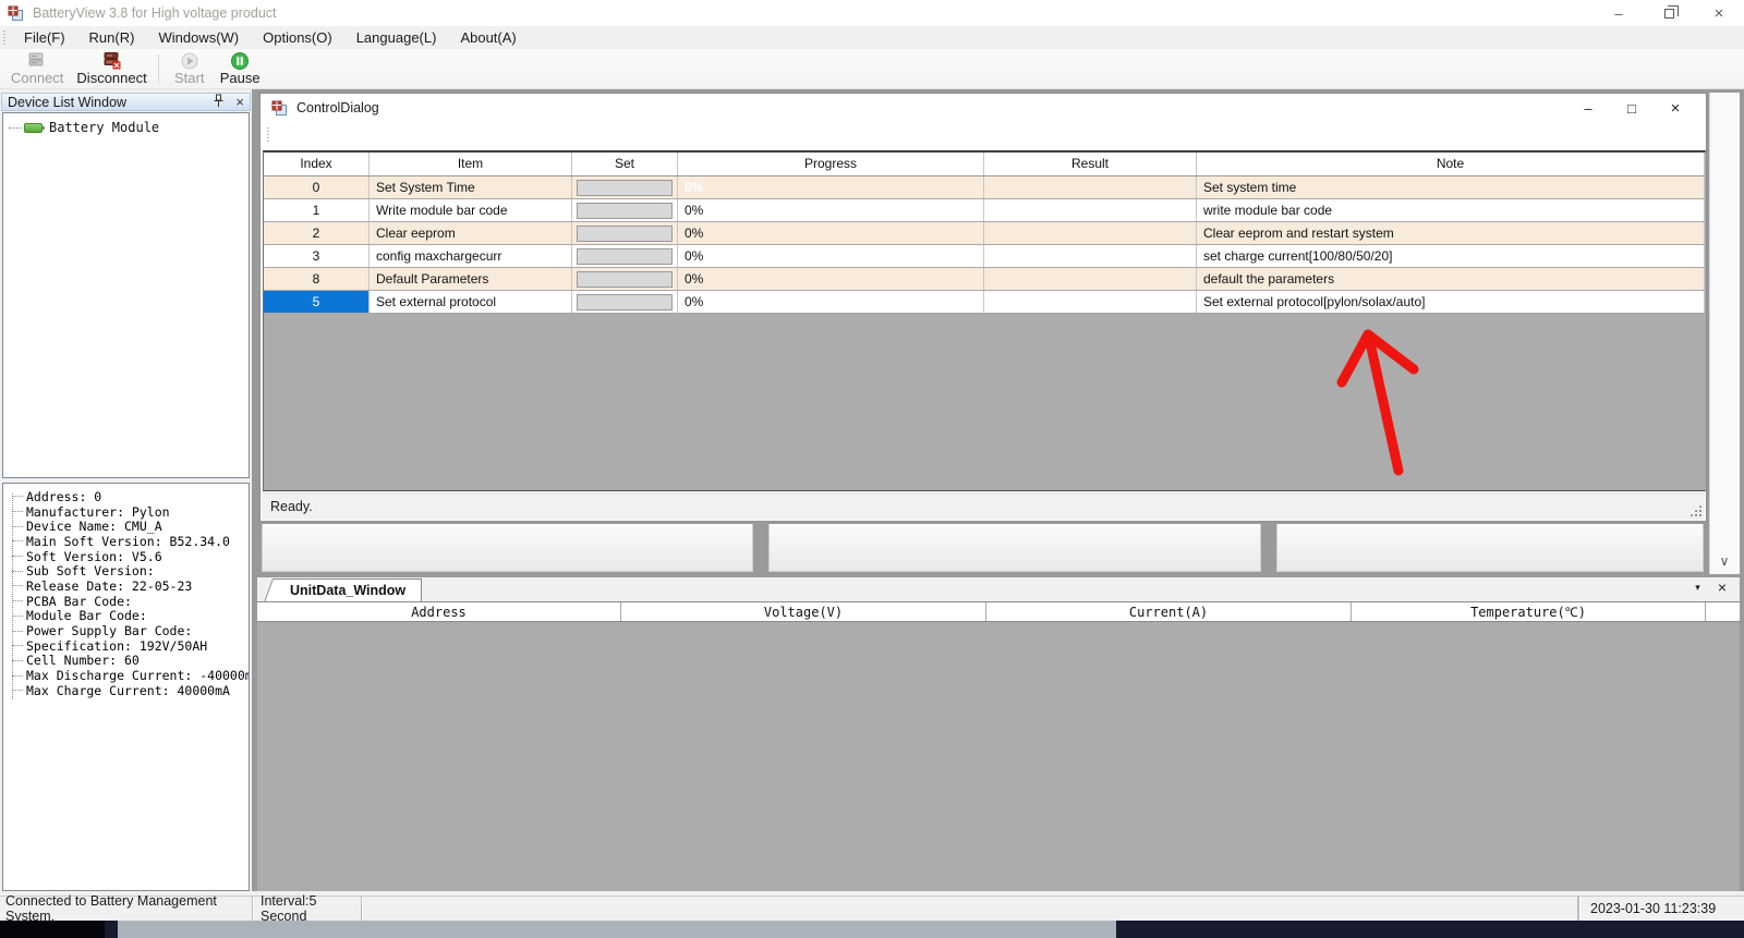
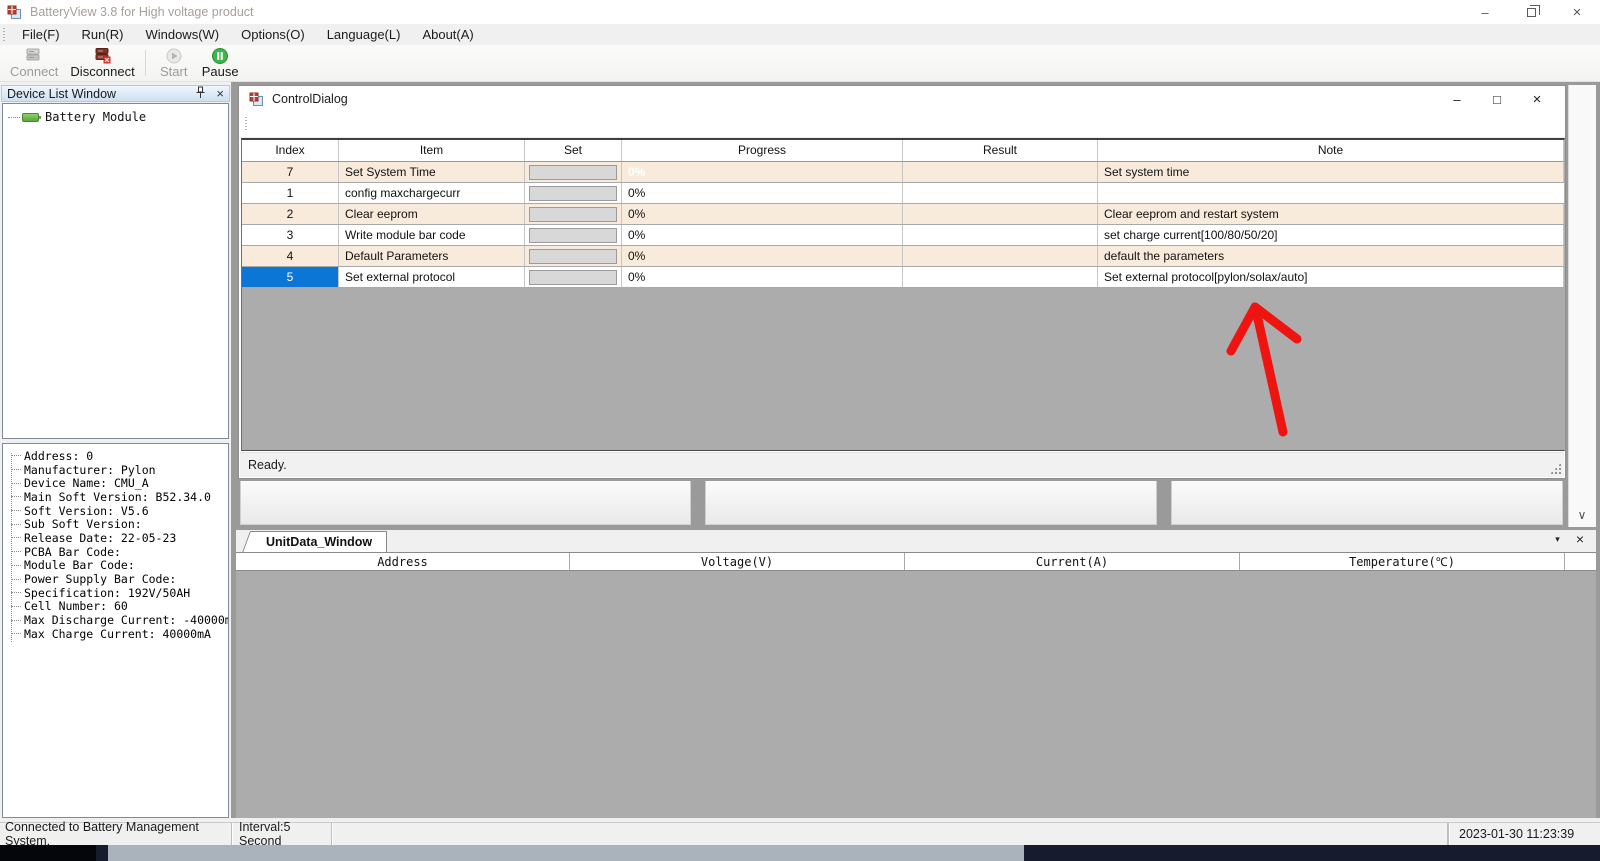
  BatteryView 3.8 for High voltage product
  –
  ×
  File(F)
  Run(R)
  Windows(W)
  Options(O)
  Language(L)
  About(A)
  Connect
  Disconnect
  Start
  Pause
  Device List Window
  ×
  Battery Module
  Address: 0
  Manufacturer: Pylon
  Device Name: CMU_A
  Main Soft Version: B52.34.0
  Soft Version: V5.6
  Sub Soft Version:
  Release Date: 22-05-23
  PCBA Bar Code:
  Module Bar Code:
  Power Supply Bar Code:
  Specification: 192V/50AH
  Cell Number: 60
  Max Discharge Current: -40000
  Max Charge Current: 40000mA
  ControlDialog
  –
  □
  ×
  Index
  Item
  Set
  Progress
  Result
  Note
- 0
+ 7
  Set System Time
  0%
  Set system time
  1
- Write module bar code
+ config maxchargecurr
  0%
- write module bar code
  2
  Clear eeprom
  0%
  Clear eeprom and restart system
  3
- config maxchargecurr
+ Write module bar code
  0%
  set charge current[100/80/50/20]
- 8
+ 4
  Default Parameters
  0%
  default the parameters
  5
  Set external protocol
  0%
  Set external protocol[pylon/solax/auto]
  Ready.
  ∨
  UnitData_Window
  ▾
  ×
  Address
  Voltage(V)
  Current(A)
  Temperature(℃)
  Connected to Battery Management System.
  Interval:5 Second
  2023-01-30 11:23:39
